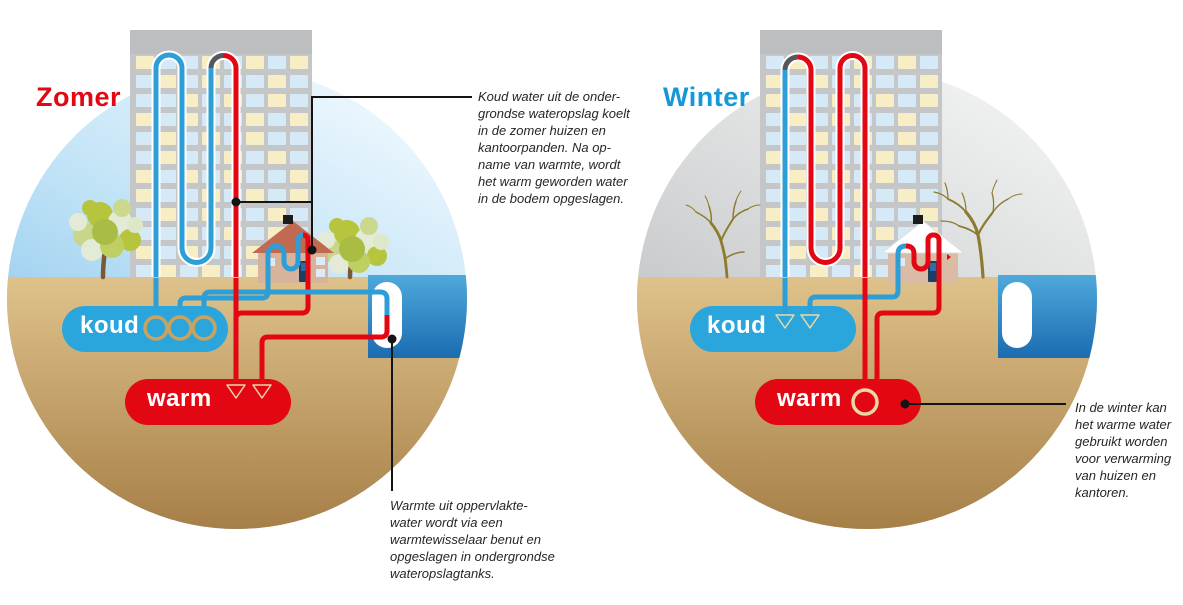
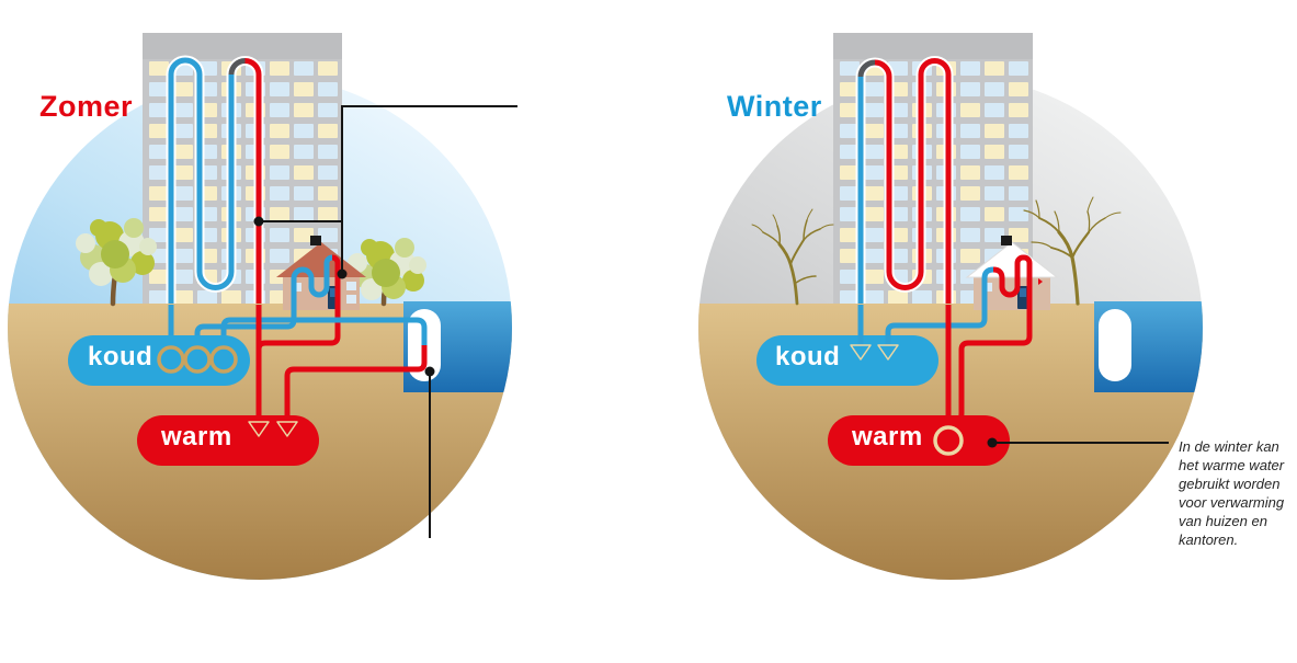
  Zomer
  Winter
  koud
  warm
  koud
  warm
- Koud water uit de onder-
- grondse wateropslag koelt
- in de zomer huizen en
- kantoorpanden. Na op-
- name van warmte, wordt
- het warm geworden water
- in de bodem opgeslagen.
- Warmte uit oppervlakte-
- water wordt via een
- warmtewisselaar benut en
- opgeslagen in ondergrondse
- wateropslagtanks.
  In de winter kan
  het warme water
  gebruikt worden
  voor verwarming
  van huizen en
  kantoren.
